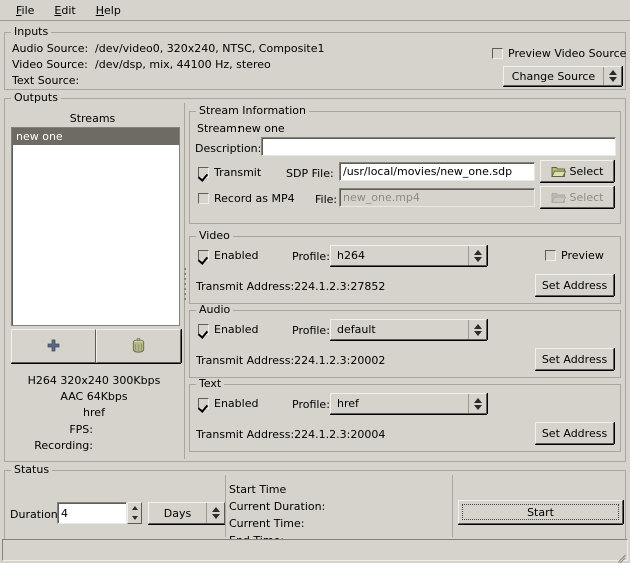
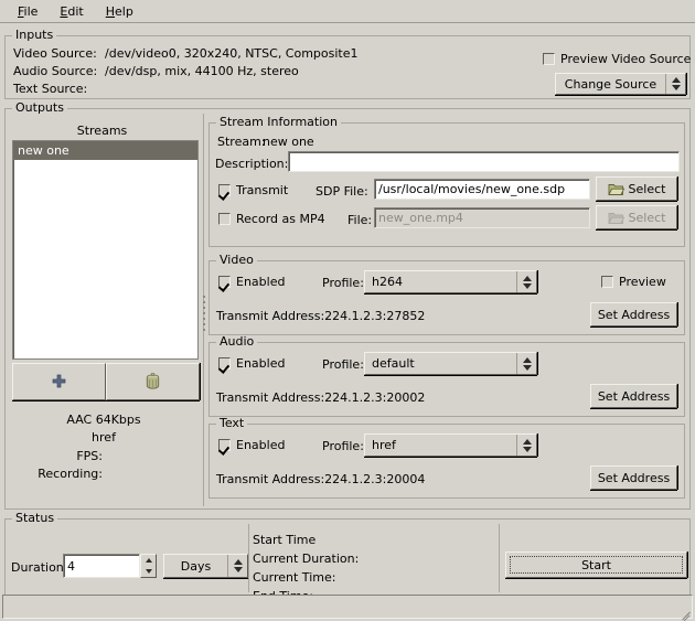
  File
  Edit
  Help
  Inputs
- Audio Source:
+ Video Source:
  /dev/video0, 320x240, NTSC, Composite1
- Video Source:
+ Audio Source:
  /dev/dsp, mix, 44100 Hz, stereo
  Text Source:
  Preview Video Source
  Change Source
  Outputs
  Streams
  new one
- H264 320x240 300Kbps
  AAC 64Kbps
  href
  FPS:
  Recording:
  Stream Information
  Stream:
  new one
  Description:
  Transmit
  SDP File:
  /usr/local/movies/new_one.sdp
  Select
  Record as MP4
  File:
  new_one.mp4
  Select
  Video
  Enabled
  Profile:
  h264
  Preview
  Transmit Address:
  224.1.2.3:27852
  Set Address
  Audio
  Enabled
  Profile:
  default
  Transmit Address:
  224.1.2.3:20002
  Set Address
  Text
  Enabled
  Profile:
  href
  Transmit Address:
  224.1.2.3:20004
  Set Address
  Status
  Duration
  4
  Days
  Start Time
  Current Duration:
  Current Time:
  Start
